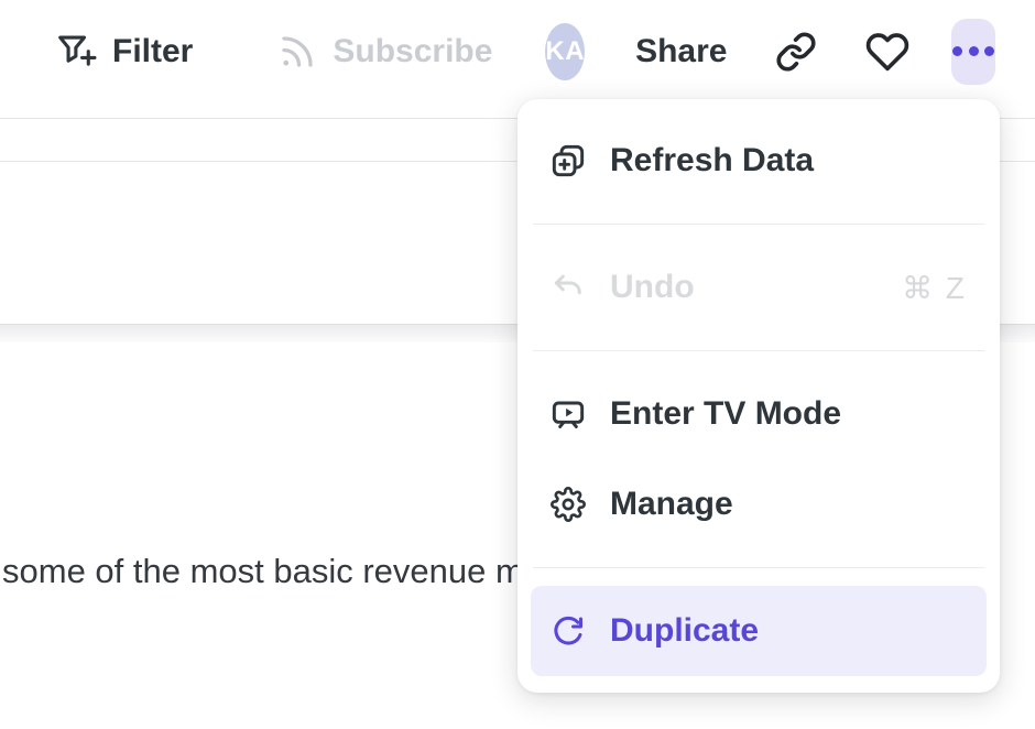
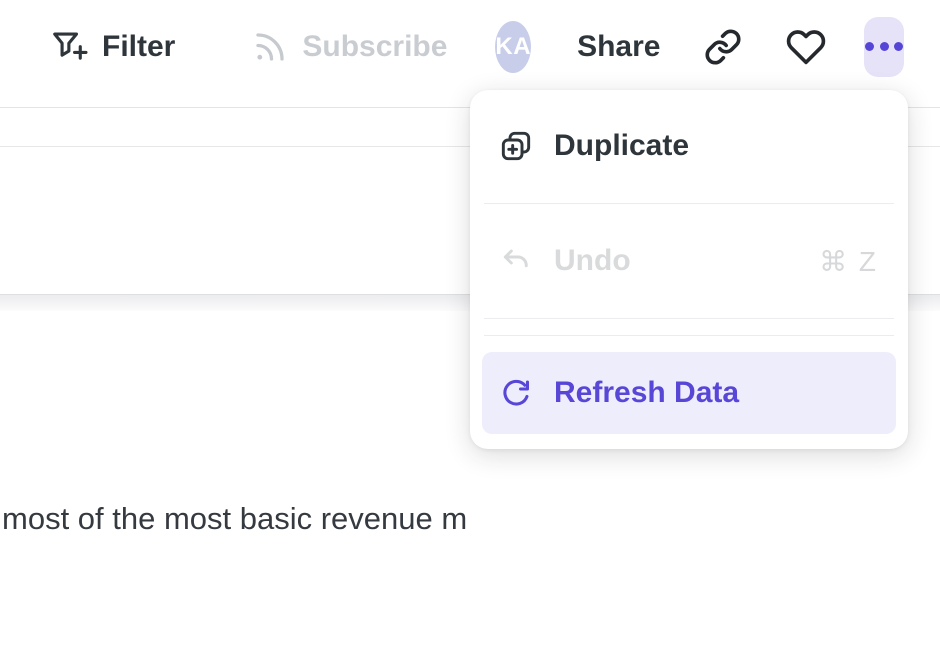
  Filter
  Subscribe
  KA
  Share
- some of the most basic revenue m
+ most of the most basic revenue m
- Refresh Data
+ Duplicate
  Undo
  ⌘ Z
- Enter TV Mode
- Manage
- Duplicate
+ Refresh Data
